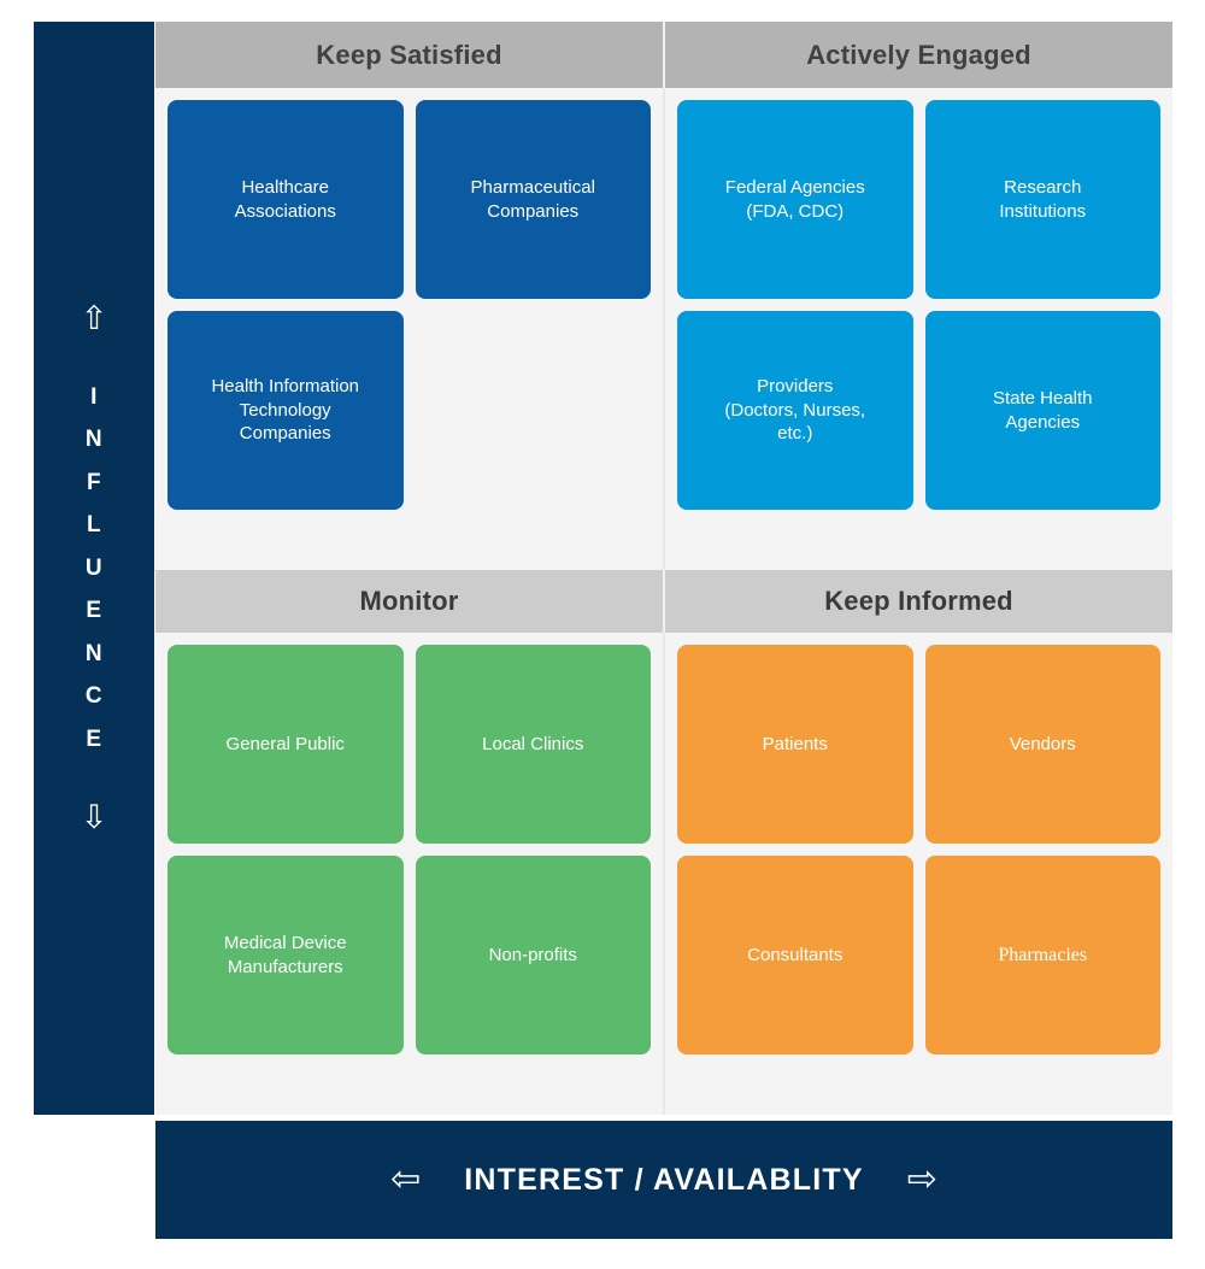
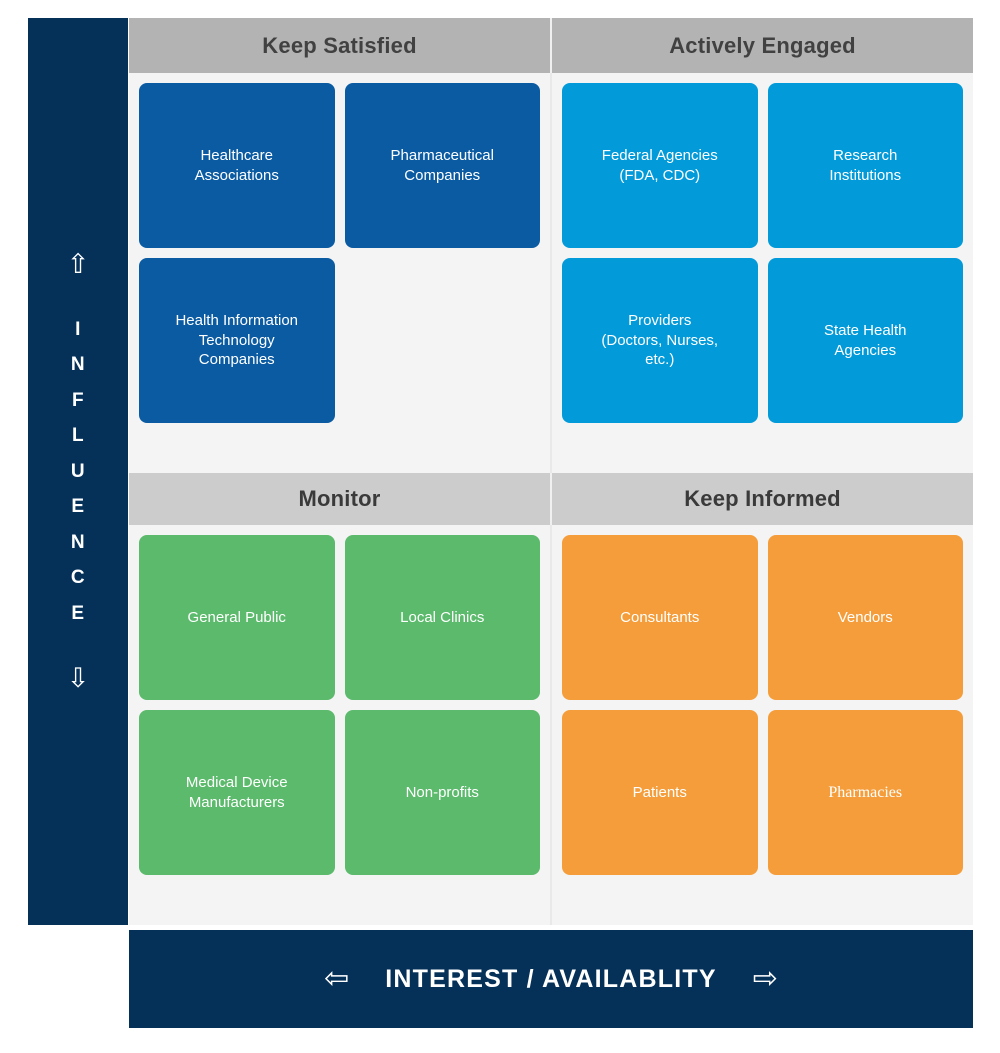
  ⇧
  I
  N
  F
  L
  U
  E
  N
  C
  E
  ⇩
  Keep Satisfied
  Actively Engaged
  Healthcare
  Associations
  Pharmaceutical
  Companies
  Health Information
  Technology
  Companies
  Federal Agencies
  (FDA, CDC)
  Research
  Institutions
  Providers
  (Doctors, Nurses,
  etc.)
  State Health
  Agencies
  Monitor
  Keep Informed
  General Public
  Local Clinics
  Medical Device
  Manufacturers
  Non-profits
- Patients
+ Consultants
  Vendors
- Consultants
+ Patients
  Pharmacies
  ⇦
  INTEREST / AVAILABLITY
  ⇨
